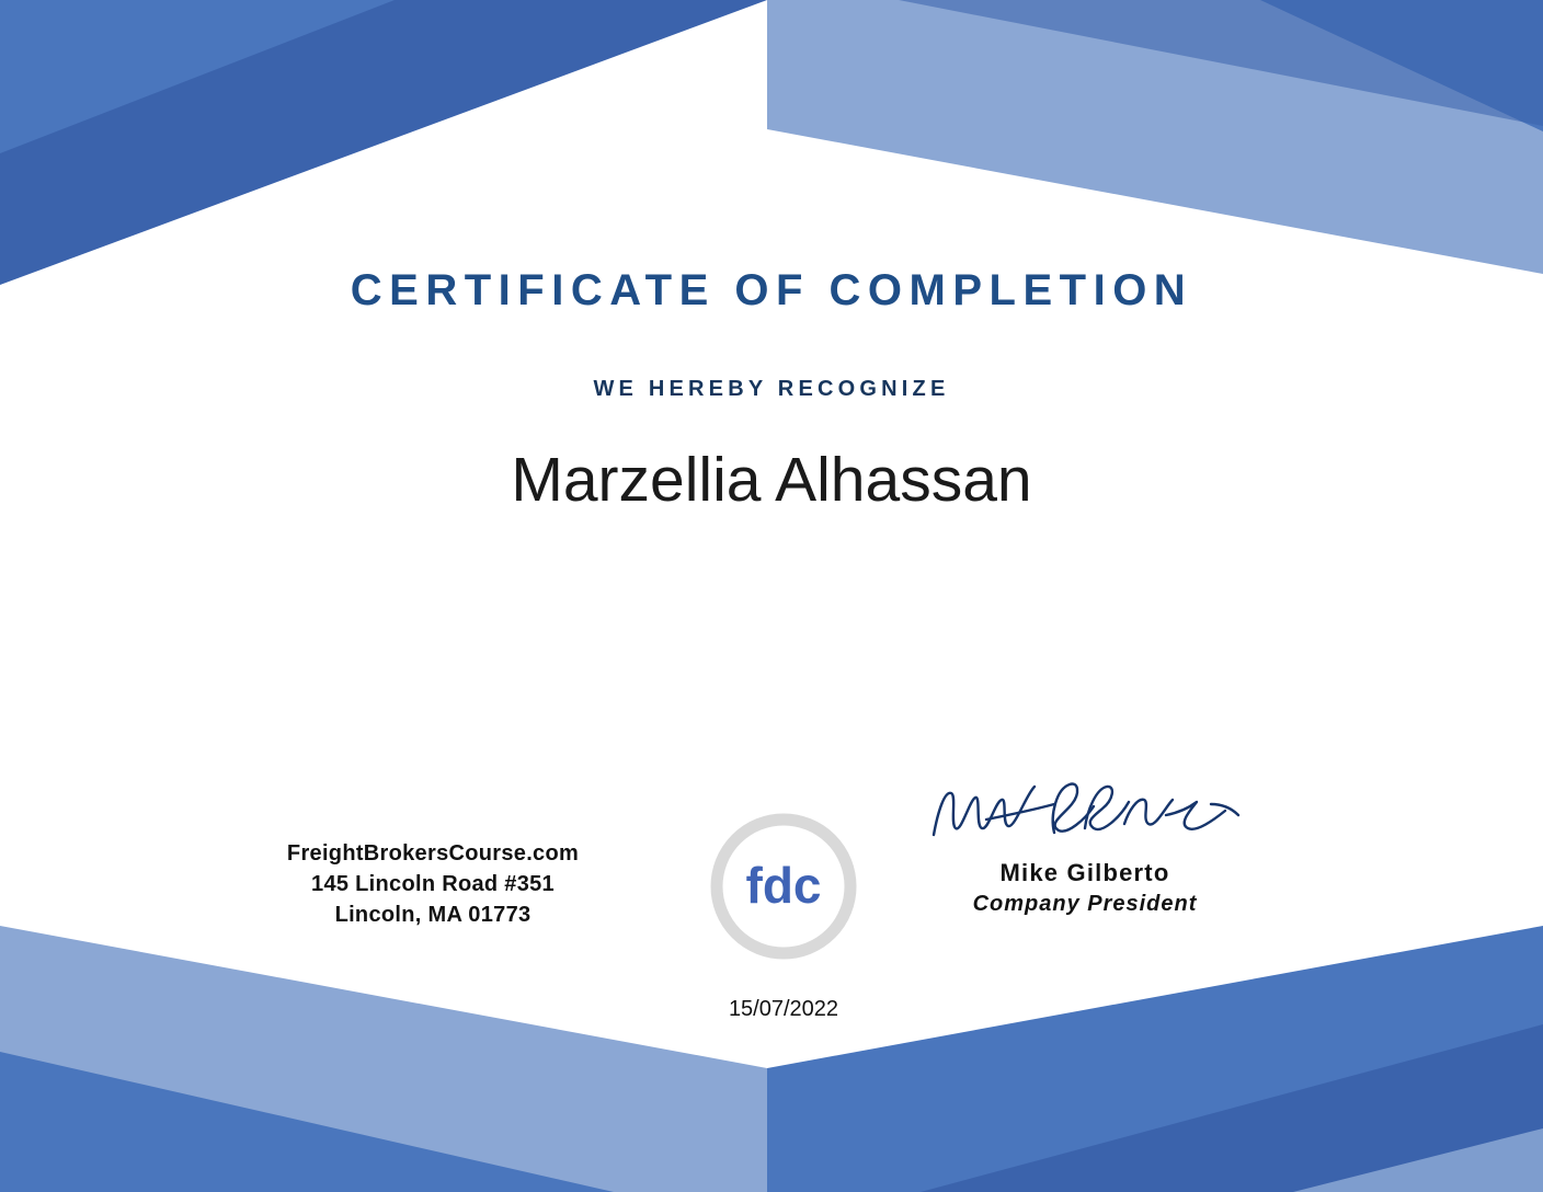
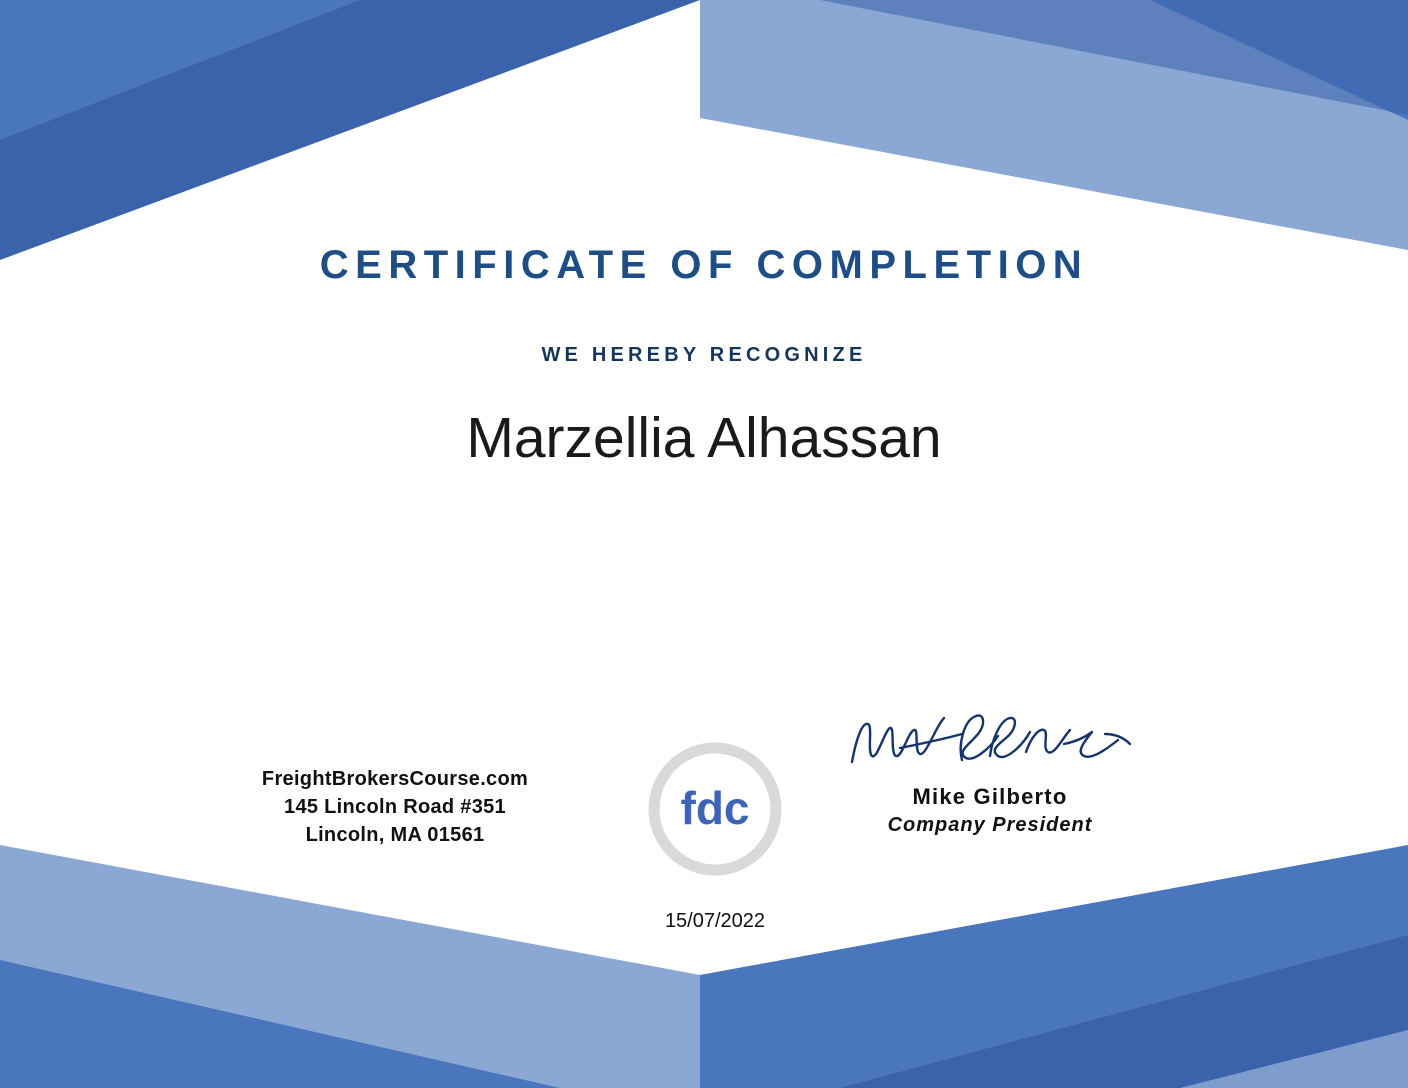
  CERTIFICATE OF COMPLETION
  WE HEREBY RECOGNIZE
  Marzellia Alhassan
  FreightBrokersCourse.com
  145 Lincoln Road #351
- Lincoln, MA 01773
+ Lincoln, MA 01561
  fdc
  Mike Gilberto
  Company President
  15/07/2022
